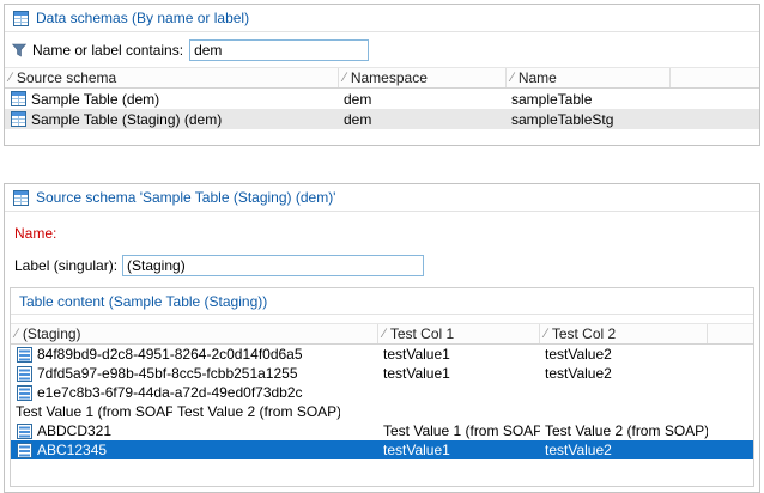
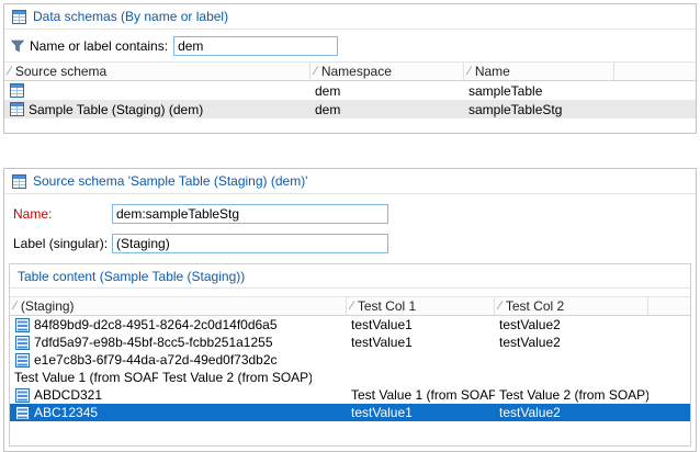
  Data schemas (By name or label)
  Name or label contains:
  dem
  ∕
  Source schema
  ∕
  Namespace
  ∕
  Name
- Sample Table (dem)
  dem
  sampleTable
  Sample Table (Staging) (dem)
  dem
  sampleTableStg
  Source schema 'Sample Table (Staging) (dem)'
  Name:
+ dem:sampleTableStg
  Label (singular):
  (Staging)
  Table content (Sample Table (Staging))
  ∕
  (Staging)
  ∕
  Test Col 1
  ∕
  Test Col 2
  84f89bd9-d2c8-4951-8264-2c0d14f0d6a5
  testValue1
  testValue2
  7dfd5a97-e98b-45bf-8cc5-fcbb251a1255
  testValue1
  testValue2
  e1e7c8b3-6f79-44da-a72d-49ed0f73db2c
  Test Value 1 (from SOAP
  Test Value 2 (from SOAP)
  ABDCD321
  Test Value 1 (from SOAP
  Test Value 2 (from SOAP)
  ABC12345
  testValue1
  testValue2
